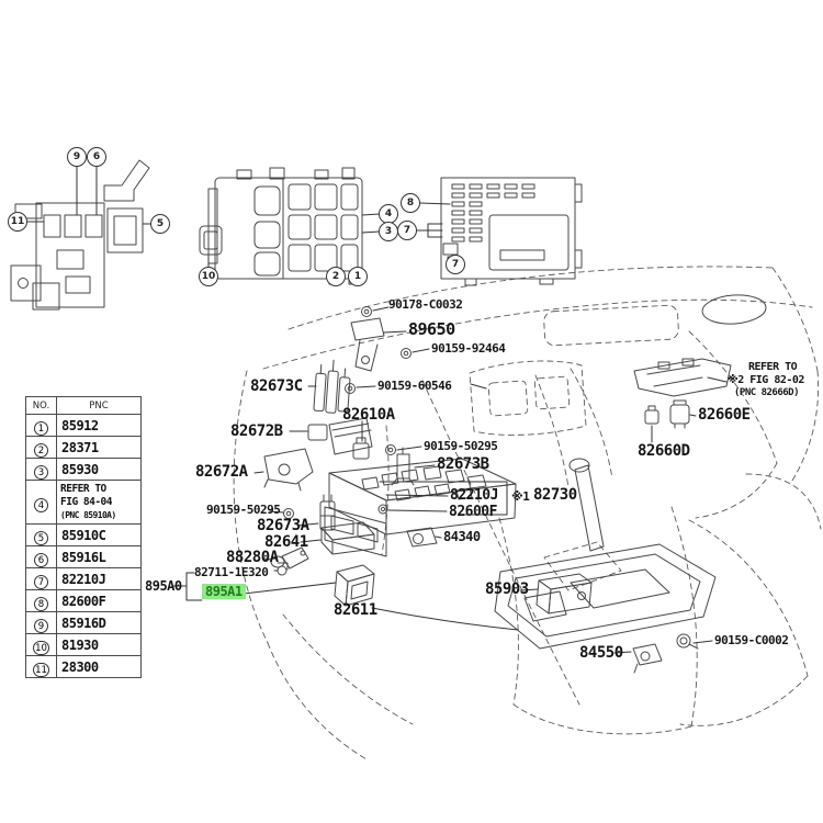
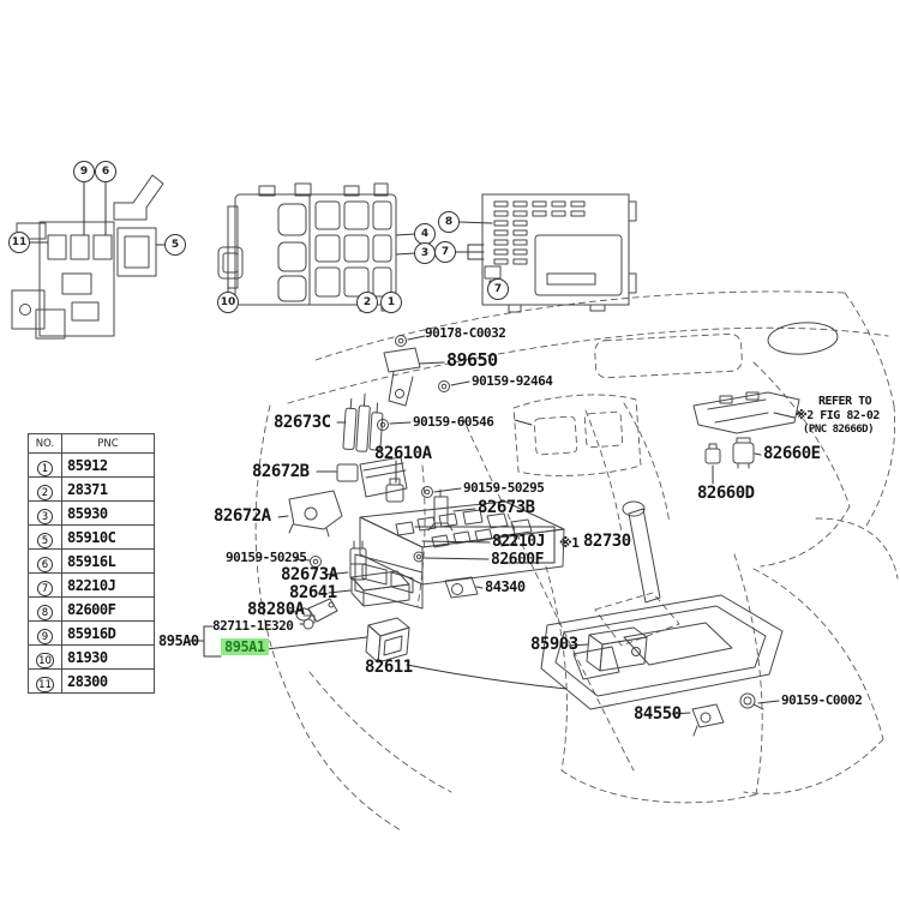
  NO.	PNC
  1	85912
  2	28371
  3	85930
- 4	REFER TOFIG 84-04(PNC 85910A)
  5	85910C
  6	85916L
  7	82210J
  8	82600F
  9	85916D
  10	81930
  11	28300
  90178-C0032
  89650
  90159-92464
  90159-60546
  82673C
  82610A
  82672B
  90159-50295
  82673B
  82672A
  82210J
  ※1
  82730
  82600F
  90159-50295
  82673A
  82641
  88280A
  84340
  82711-1E320
  895A0
  895A1
  82611
  85903
  84550
  90159-C0002
  82660E
  82660D
  REFER TO
  ※2 FIG 82-02
  (PNC 82666D)
  9
  6
  11
  5
  10
  2
  1
  4
  3
  8
  7
  7
